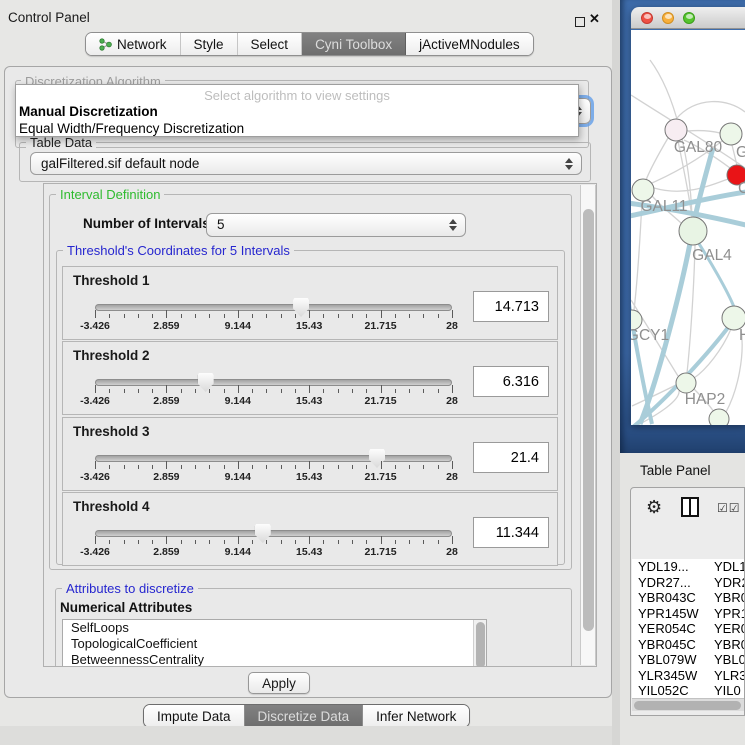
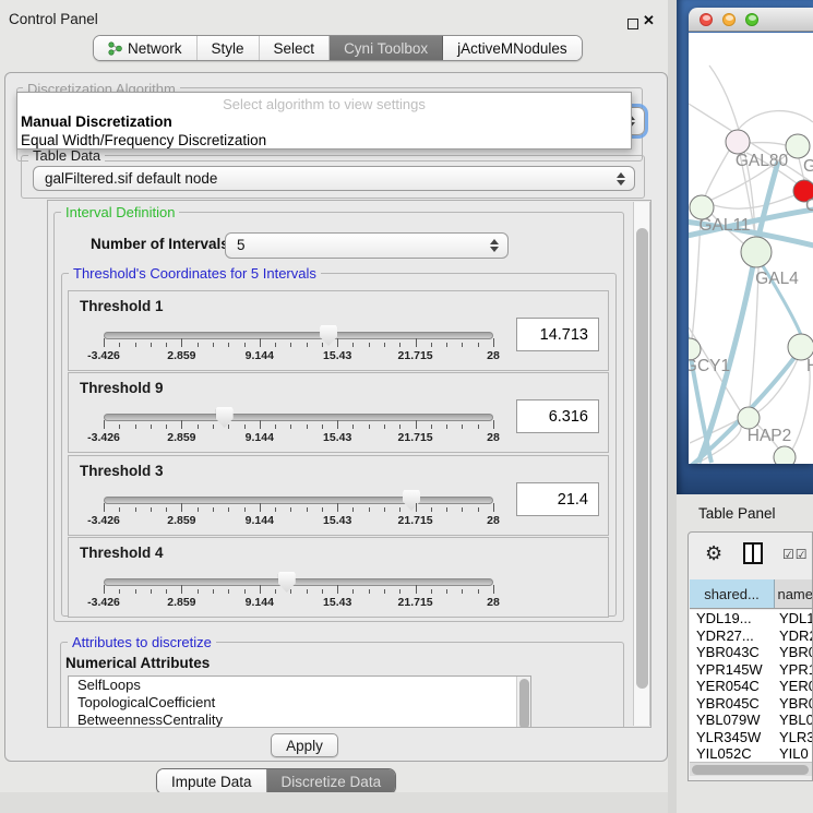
  Control Panel
  ✕
  Network
  Style
  Select
  Cyni Toolbox
  jActiveMNodules
  Discretization Algorithm
  Select algorithm to view settings
  Manual Discretization
  Equal Width/Frequency Discretization
  Table Data
  galFiltered.sif default node
  Interval Definition
  Number of Interval
  5
  Threshold's Coordinates for 5 Intervals
  Threshold 1
  -3.426
  2.859
  9.144
  15.43
  21.715
  28
  14.713
- Threshold 2
+ Threshold 9
  -3.426
  2.859
  9.144
  15.43
  21.715
  28
  6.316
  Threshold 3
  -3.426
  2.859
  9.144
  15.43
  21.715
  28
  21.4
  Threshold 4
  -3.426
  2.859
  9.144
  15.43
  21.715
  28
- 11.344
  Attributes to discretize
  Numerical Attributes
  SelfLoops
  TopologicalCoefficient
  BetweennessCentrality
  Apply
  Impute Data
  Discretize Data
- Infer Network
  GAL80
  GAL11
  GAL4
  GCY1
  HAP2
  C
  Table Panel
  ⚙
  ☑☑
+ shared...
+ name
  YDL19...
  YDL1
  YDR27...
  YDR
  YBR043C
  YBR
  YPR145W
  YPR
  YER054C
  YER
  YBR045C
  YBR
  YBL079W
  YBL0
  YLR345W
  YLR3
  YIL052C
  YIL0
